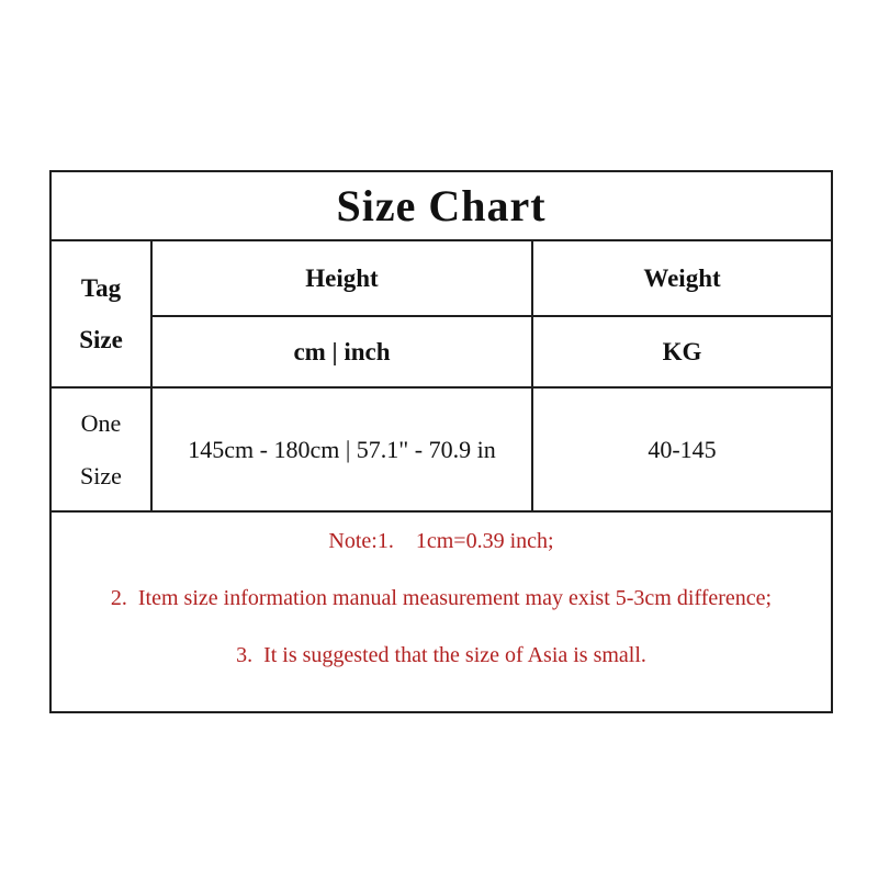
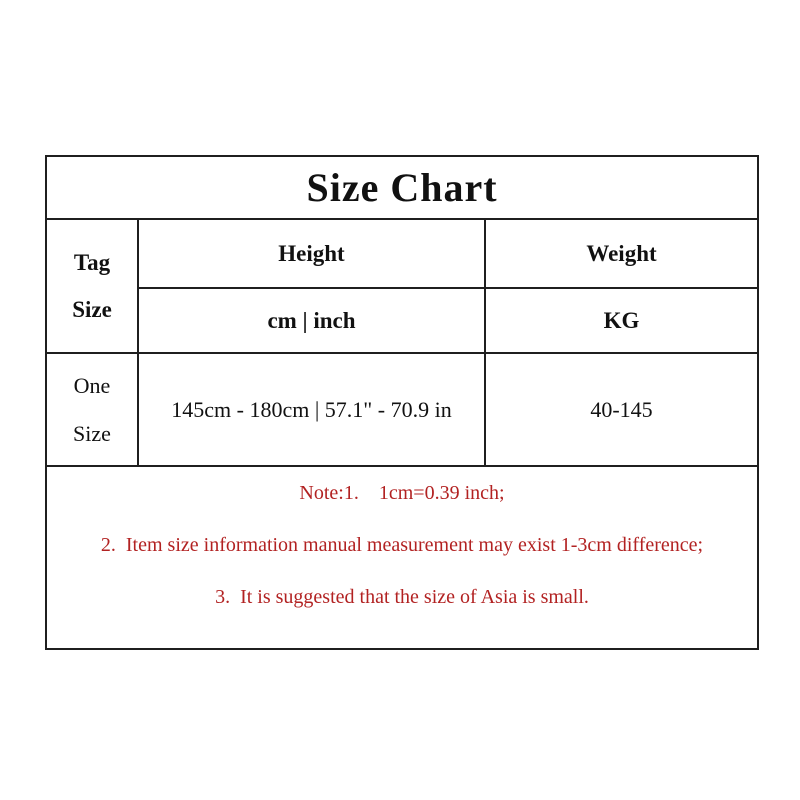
  Size Chart
  Tag Size	Height	Weight
  cm | inch	KG
  One Size	145cm - 180cm | 57.1" - 70.9 in	40-145
- Note:1. 1cm=0.39 inch; 2. Item size information manual measurement may exist 5-3cm difference; 3. It is suggested that the size of Asia is small.
+ Note:1. 1cm=0.39 inch; 2. Item size information manual measurement may exist 1-3cm difference; 3. It is suggested that the size of Asia is small.
